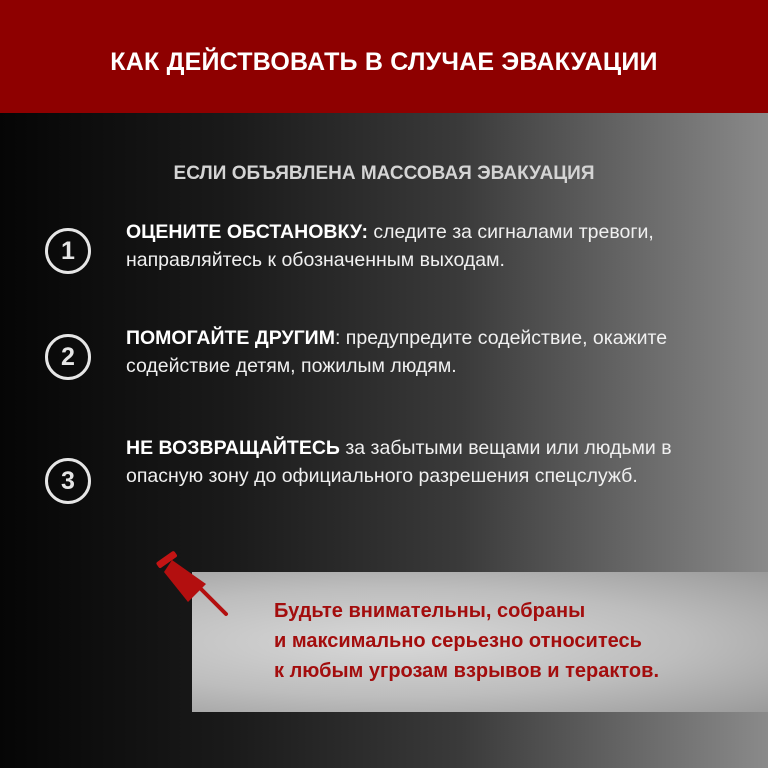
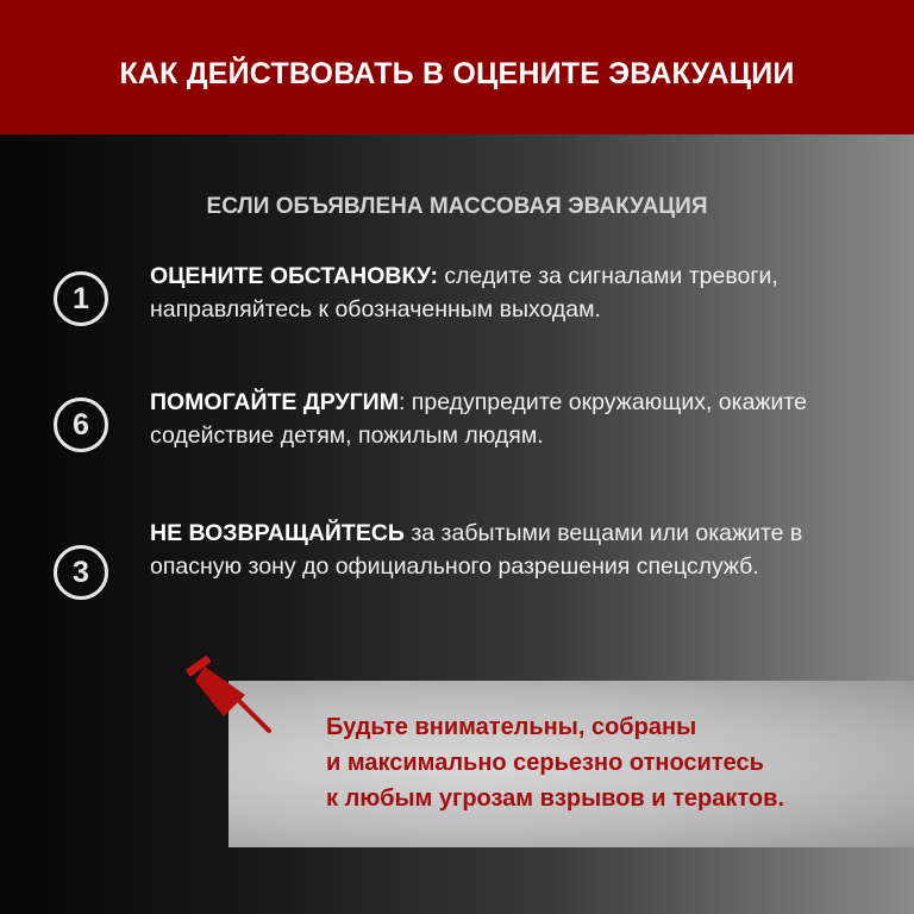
- КАК ДЕЙСТВОВАТЬ В СЛУЧАЕ ЭВАКУАЦИИ
+ КАК ДЕЙСТВОВАТЬ В ОЦЕНИТЕ ЭВАКУАЦИИ
  ЕСЛИ ОБЪЯВЛЕНА МАССОВАЯ ЭВАКУАЦИЯ
  1
  ОЦЕНИТЕ ОБСТАНОВКУ: следите за сигналами тревоги, направляйтесь к обозначенным выходам.
- 2
+ 6
- ПОМОГАЙТЕ ДРУГИМ: предупредите содействие, окажите содействие детям, пожилым людям.
+ ПОМОГАЙТЕ ДРУГИМ: предупредите окружающих, окажите содействие детям, пожилым людям.
  3
- НЕ ВОЗВРАЩАЙТЕСЬ за забытыми вещами или людьми в опасную зону до официального разрешения спецслужб.
+ НЕ ВОЗВРАЩАЙТЕСЬ за забытыми вещами или окажите в опасную зону до официального разрешения спецслужб.
  Будьте внимательны, собраны
  и максимально серьезно относитесь
  к любым угрозам взрывов и терактов.
